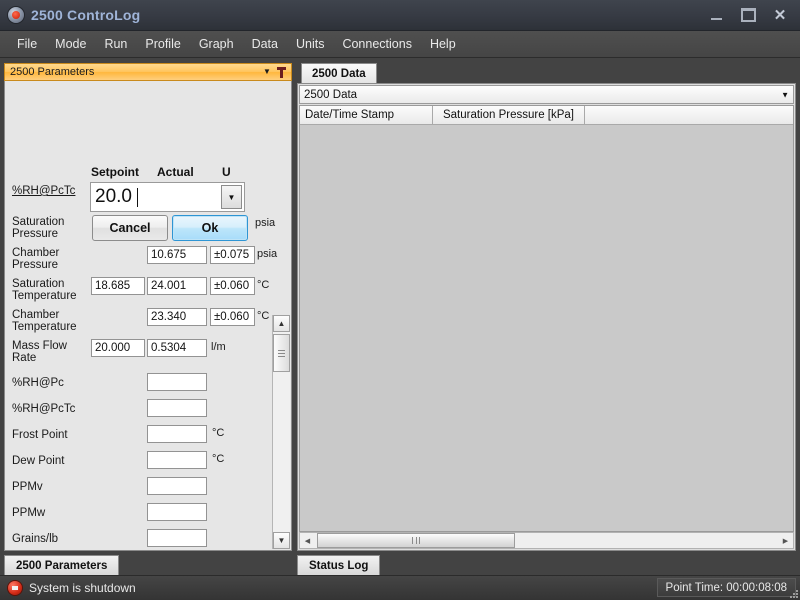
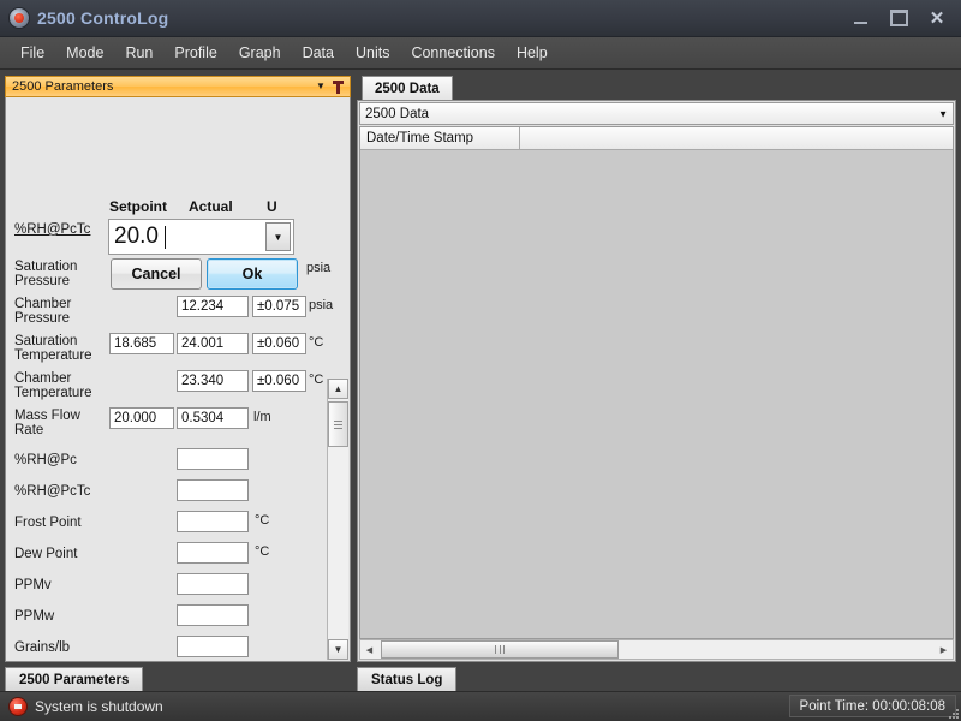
  2500 ControLog
  ✕
  File
  Mode
  Run
  Profile
  Graph
  Data
  Units
  Connections
  Help
  2500 Parameters
  ▼
  Setpoint
  Actual
  U
  %RH@PcTc
  Saturation Pressure
  psia
  Chamber Pressure
- 10.675
+ 12.234
  ±0.075
  psia
  Saturation Temperature
  18.685
  24.001
  ±0.060
  °C
  Chamber Temperature
  23.340
  ±0.060
  °C
  Mass Flow Rate
  20.000
  0.5304
  l/m
  %RH@Pc
  %RH@PcTc
  Frost Point
  °C
  Dew Point
  °C
  PPMv
  PPMw
  Grains/lb
  20.0
  ▼
  Cancel
  Ok
  ▲
  ▼
  2500 Parameters
  2500 Data
  2500 Data
  ▼
  Date/Time Stamp
- Saturation Pressure [kPa]
  Status Log
  System is shutdown
  Point Time: 00:00:08:08
